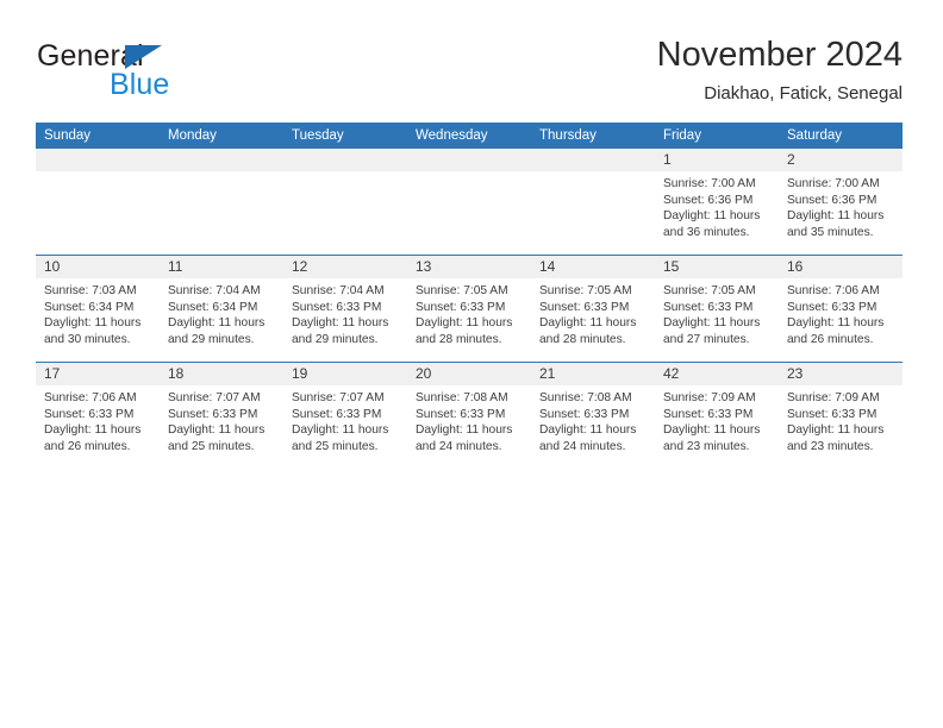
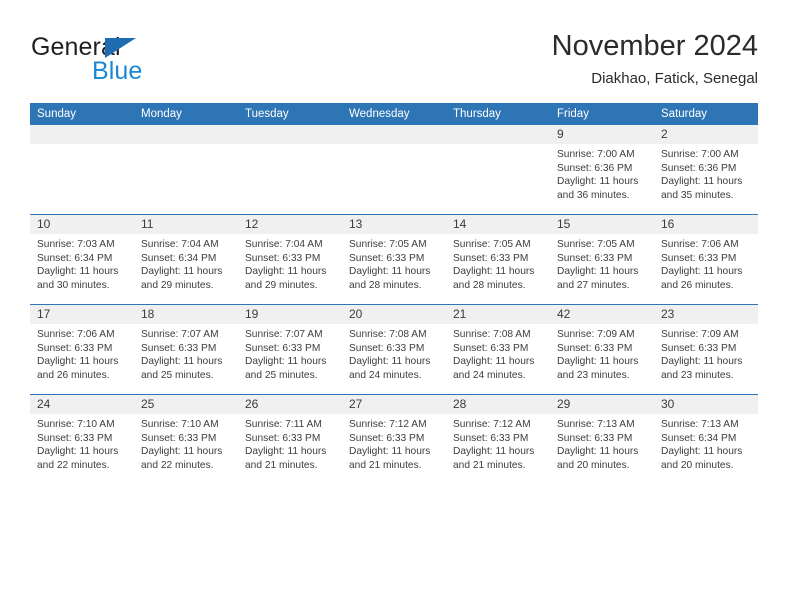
  General
  Blue
  November 2024
  Diakhao, Fatick, Senegal
  Sunday	Monday	Tuesday	Wednesday	Thursday	Friday	Saturday
- 					1Sunrise: 7:00 AMSunset: 6:36 PMDaylight: 11 hours and 36 minutes.	2Sunrise: 7:00 AMSunset: 6:36 PMDaylight: 11 hours and 35 minutes.
+ 					9Sunrise: 7:00 AMSunset: 6:36 PMDaylight: 11 hours and 36 minutes.	2Sunrise: 7:00 AMSunset: 6:36 PMDaylight: 11 hours and 35 minutes.
  10Sunrise: 7:03 AMSunset: 6:34 PMDaylight: 11 hours and 30 minutes.	11Sunrise: 7:04 AMSunset: 6:34 PMDaylight: 11 hours and 29 minutes.	12Sunrise: 7:04 AMSunset: 6:33 PMDaylight: 11 hours and 29 minutes.	13Sunrise: 7:05 AMSunset: 6:33 PMDaylight: 11 hours and 28 minutes.	14Sunrise: 7:05 AMSunset: 6:33 PMDaylight: 11 hours and 28 minutes.	15Sunrise: 7:05 AMSunset: 6:33 PMDaylight: 11 hours and 27 minutes.	16Sunrise: 7:06 AMSunset: 6:33 PMDaylight: 11 hours and 26 minutes.
  17Sunrise: 7:06 AMSunset: 6:33 PMDaylight: 11 hours and 26 minutes.	18Sunrise: 7:07 AMSunset: 6:33 PMDaylight: 11 hours and 25 minutes.	19Sunrise: 7:07 AMSunset: 6:33 PMDaylight: 11 hours and 25 minutes.	20Sunrise: 7:08 AMSunset: 6:33 PMDaylight: 11 hours and 24 minutes.	21Sunrise: 7:08 AMSunset: 6:33 PMDaylight: 11 hours and 24 minutes.	42Sunrise: 7:09 AMSunset: 6:33 PMDaylight: 11 hours and 23 minutes.	23Sunrise: 7:09 AMSunset: 6:33 PMDaylight: 11 hours and 23 minutes.
+ 24Sunrise: 7:10 AMSunset: 6:33 PMDaylight: 11 hours and 22 minutes.	25Sunrise: 7:10 AMSunset: 6:33 PMDaylight: 11 hours and 22 minutes.	26Sunrise: 7:11 AMSunset: 6:33 PMDaylight: 11 hours and 21 minutes.	27Sunrise: 7:12 AMSunset: 6:33 PMDaylight: 11 hours and 21 minutes.	28Sunrise: 7:12 AMSunset: 6:33 PMDaylight: 11 hours and 21 minutes.	29Sunrise: 7:13 AMSunset: 6:33 PMDaylight: 11 hours and 20 minutes.	30Sunrise: 7:13 AMSunset: 6:34 PMDaylight: 11 hours and 20 minutes.
